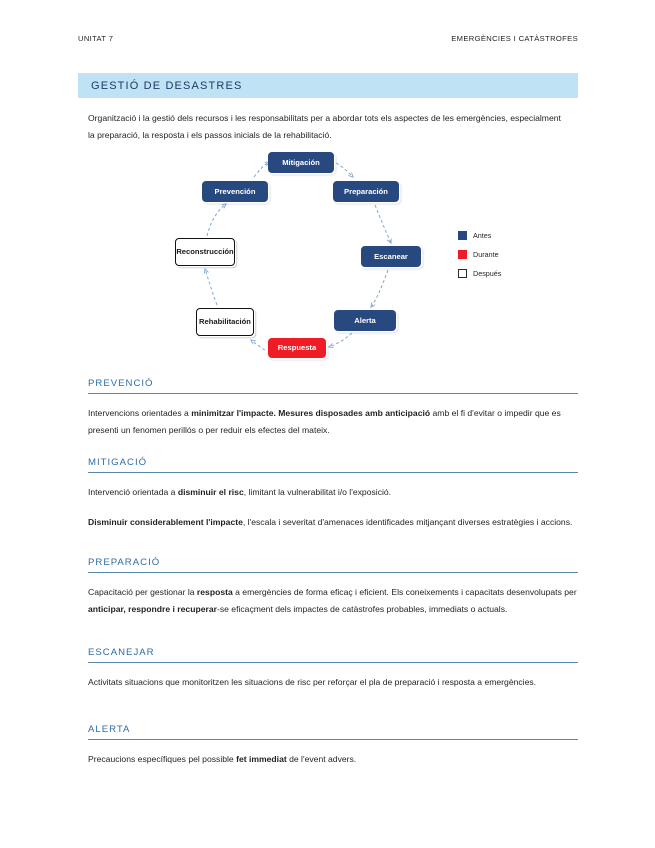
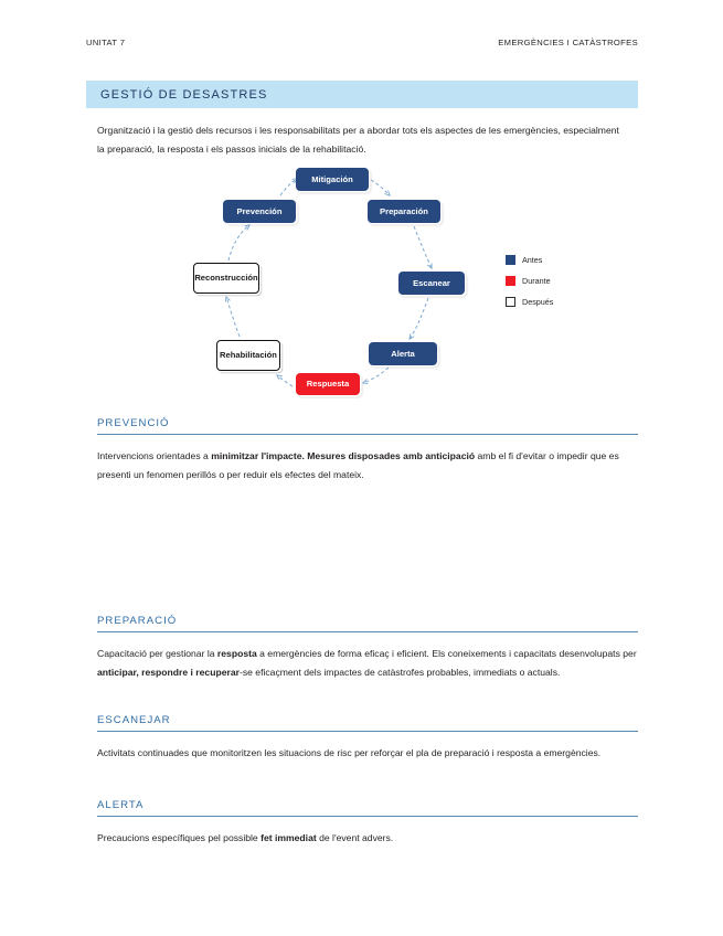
  UNITAT 7
  EMERGÈNCIES I CATÀSTROFES
  GESTIÓ DE DESASTRES
  Organització i la gestió dels recursos i les responsabilitats per a abordar tots els aspectes de les emergències, especialment la preparació, la resposta i els passos inicials de la rehabilitació.
  Mitigación
  Prevención
  Preparación
  Escanear
  Alerta
  Respuesta
  Rehabilitación
  Reconstrucción
  Antes
  Durante
  Después
  PREVENCIÓ
  Intervencions orientades a minimitzar l'impacte. Mesures disposades amb anticipació amb el fi d'evitar o impedir que es presenti un fenomen perillós o per reduir els efectes del mateix.
- MITIGACIÓ
- Intervenció orientada a disminuir el risc, limitant la vulnerabilitat i/o l'exposició.
- Disminuir considerablement l'impacte, l'escala i severitat d'amenaces identificades mitjançant diverses estratègies i accions.
  PREPARACIÓ
  Capacitació per gestionar la resposta a emergències de forma eficaç i eficient. Els coneixements i capacitats desenvolupats per anticipar, respondre i recuperar-se eficaçment dels impactes de catàstrofes probables, immediats o actuals.
  ESCANEJAR
- Activitats situacions que monitoritzen les situacions de risc per reforçar el pla de preparació i resposta a emergències.
+ Activitats continuades que monitoritzen les situacions de risc per reforçar el pla de preparació i resposta a emergències.
  ALERTA
  Precaucions específiques pel possible fet immediat de l'event advers.
